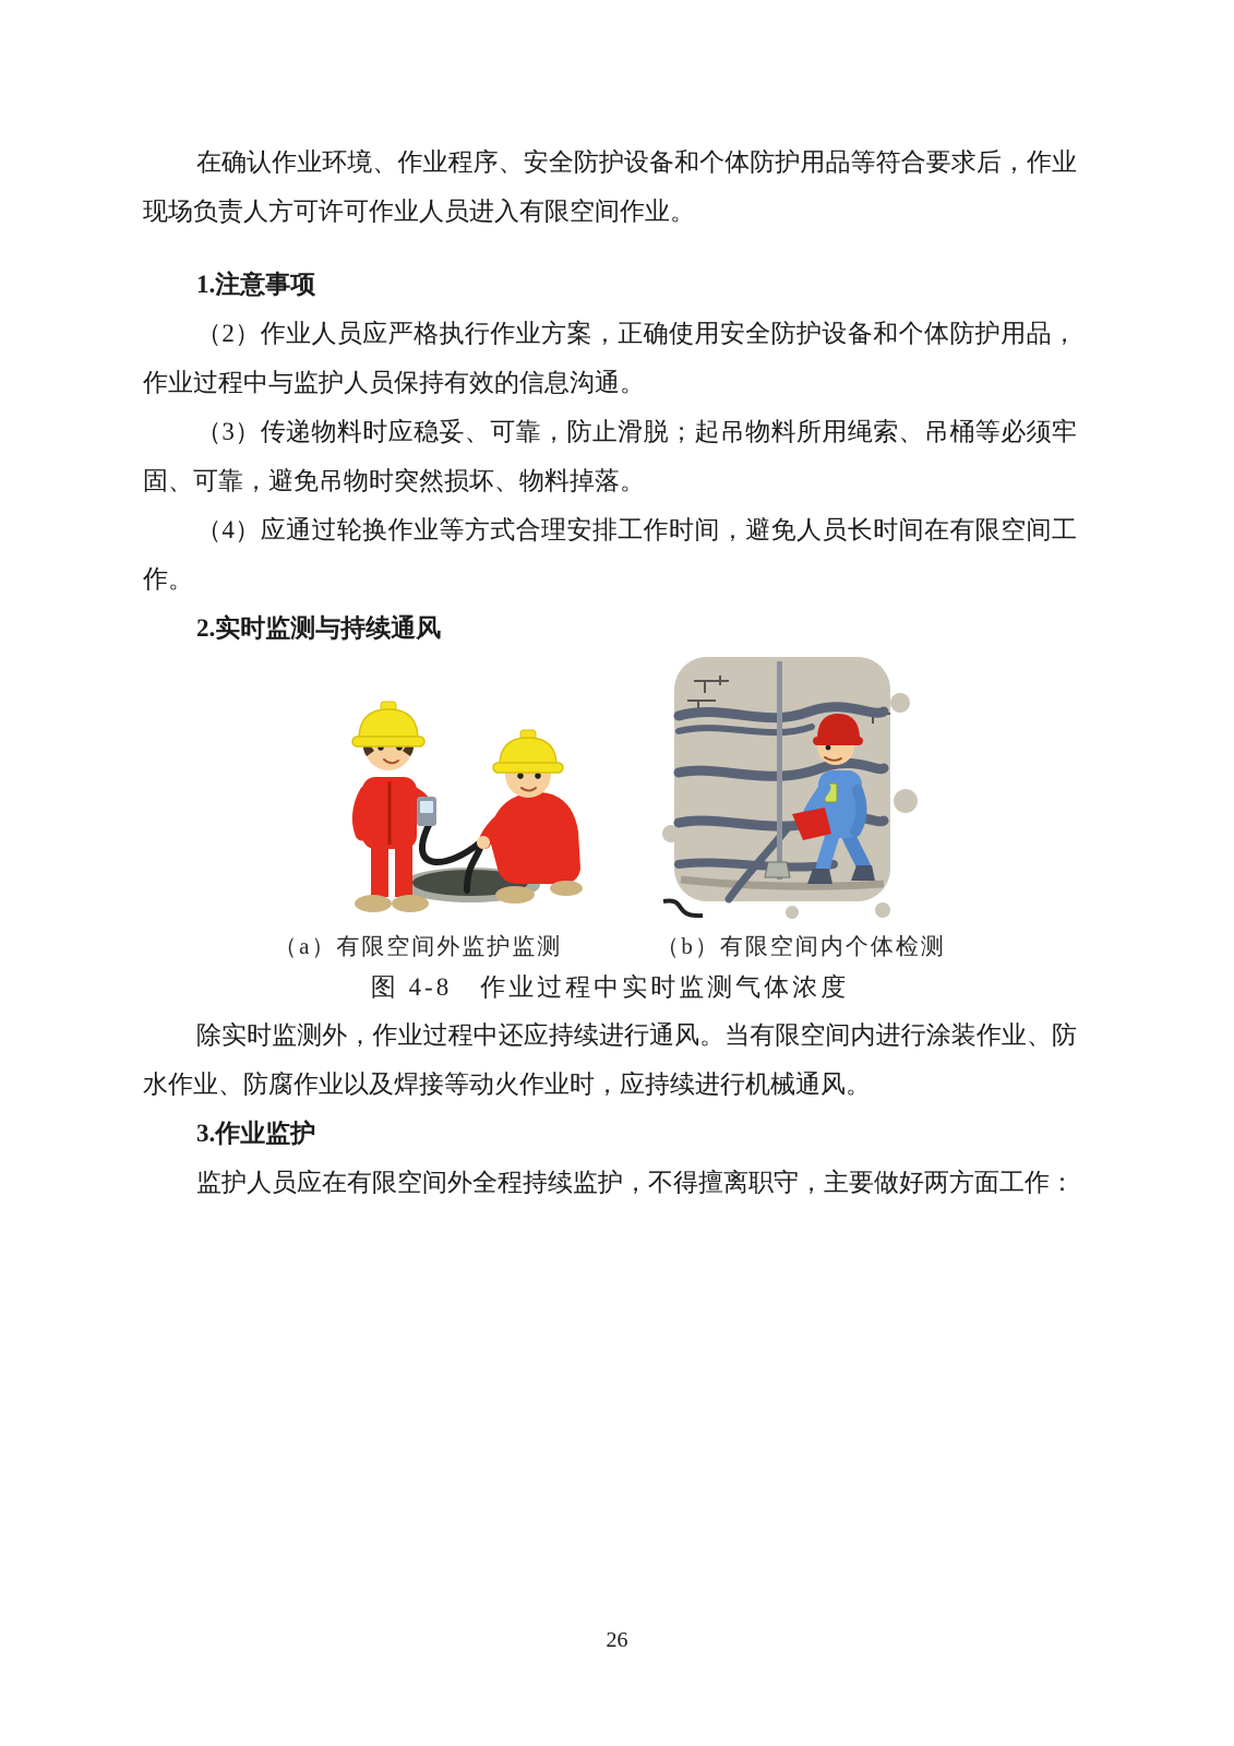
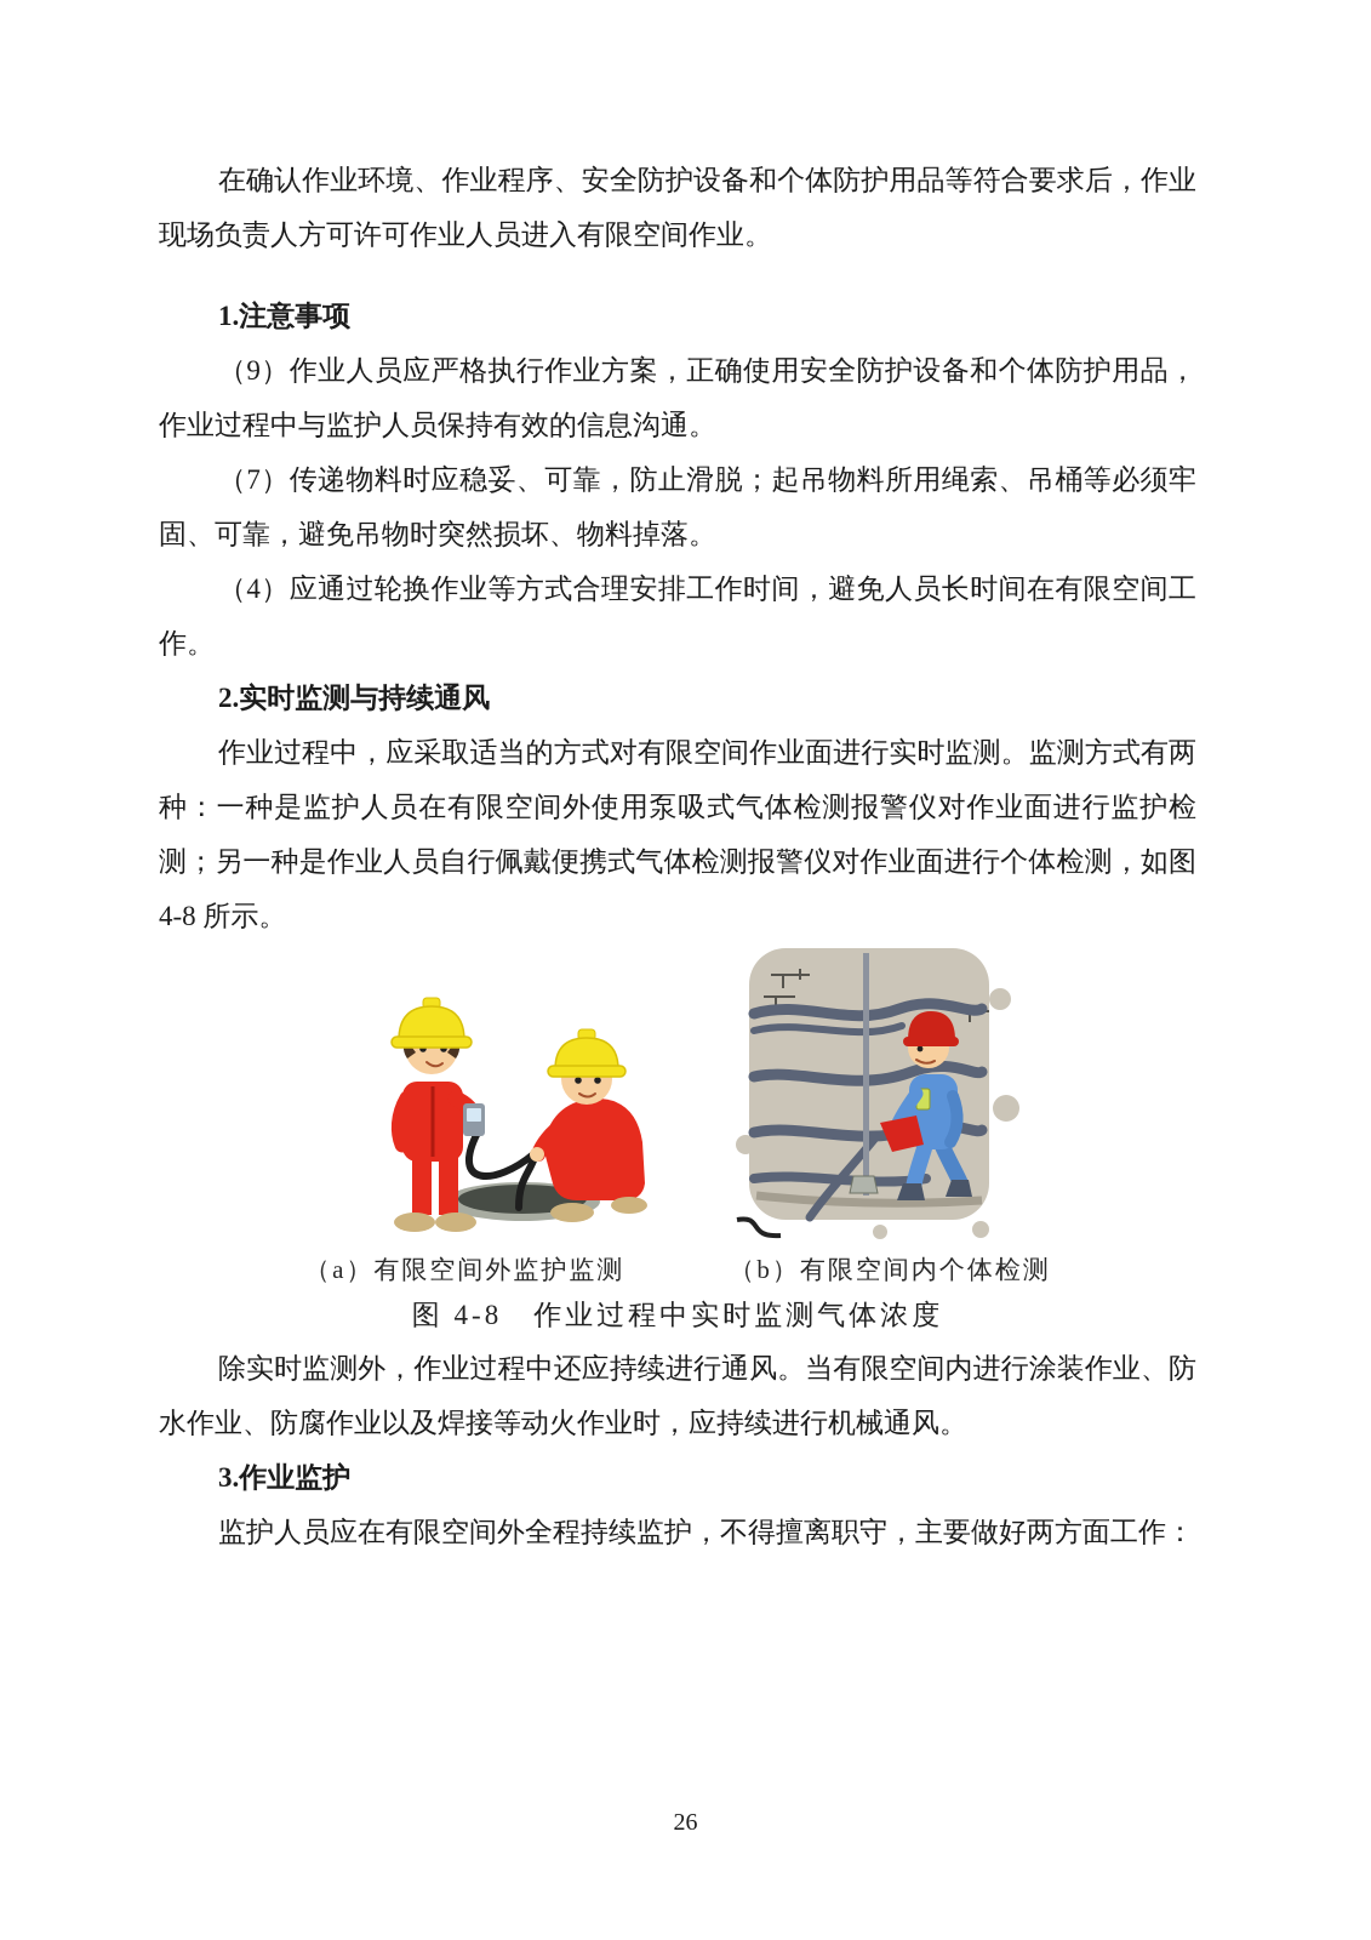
  在确认作业环境、作业程序、安全防护设备和个体防护用品等符合要求后，作业现场负责人方可许可作业人员进入有限空间作业。
  1.注意事项
- （2）作业人员应严格执行作业方案，正确使用安全防护设备和个体防护用品，作业过程中与监护人员保持有效的信息沟通。
+ （9）作业人员应严格执行作业方案，正确使用安全防护设备和个体防护用品，作业过程中与监护人员保持有效的信息沟通。
- （3）传递物料时应稳妥、可靠，防止滑脱；起吊物料所用绳索、吊桶等必须牢固、可靠，避免吊物时突然损坏、物料掉落。
+ （7）传递物料时应稳妥、可靠，防止滑脱；起吊物料所用绳索、吊桶等必须牢固、可靠，避免吊物时突然损坏、物料掉落。
  （4）应通过轮换作业等方式合理安排工作时间，避免人员长时间在有限空间工作。
  2.实时监测与持续通风
+ 作业过程中，应采取适当的方式对有限空间作业面进行实时监测。监测方式有两种：一种是监护人员在有限空间外使用泵吸式气体检测报警仪对作业面进行监护检测；另一种是作业人员自行佩戴便携式气体检测报警仪对作业面进行个体检测，如图 4-8 所示。
  （a）有限空间外监护监测
  （b）有限空间内个体检测
  图 4-8 作业过程中实时监测气体浓度
  除实时监测外，作业过程中还应持续进行通风。当有限空间内进行涂装作业、防水作业、防腐作业以及焊接等动火作业时，应持续进行机械通风。
  3.作业监护
  监护人员应在有限空间外全程持续监护，不得擅离职守，主要做好两方面工作：
  26
